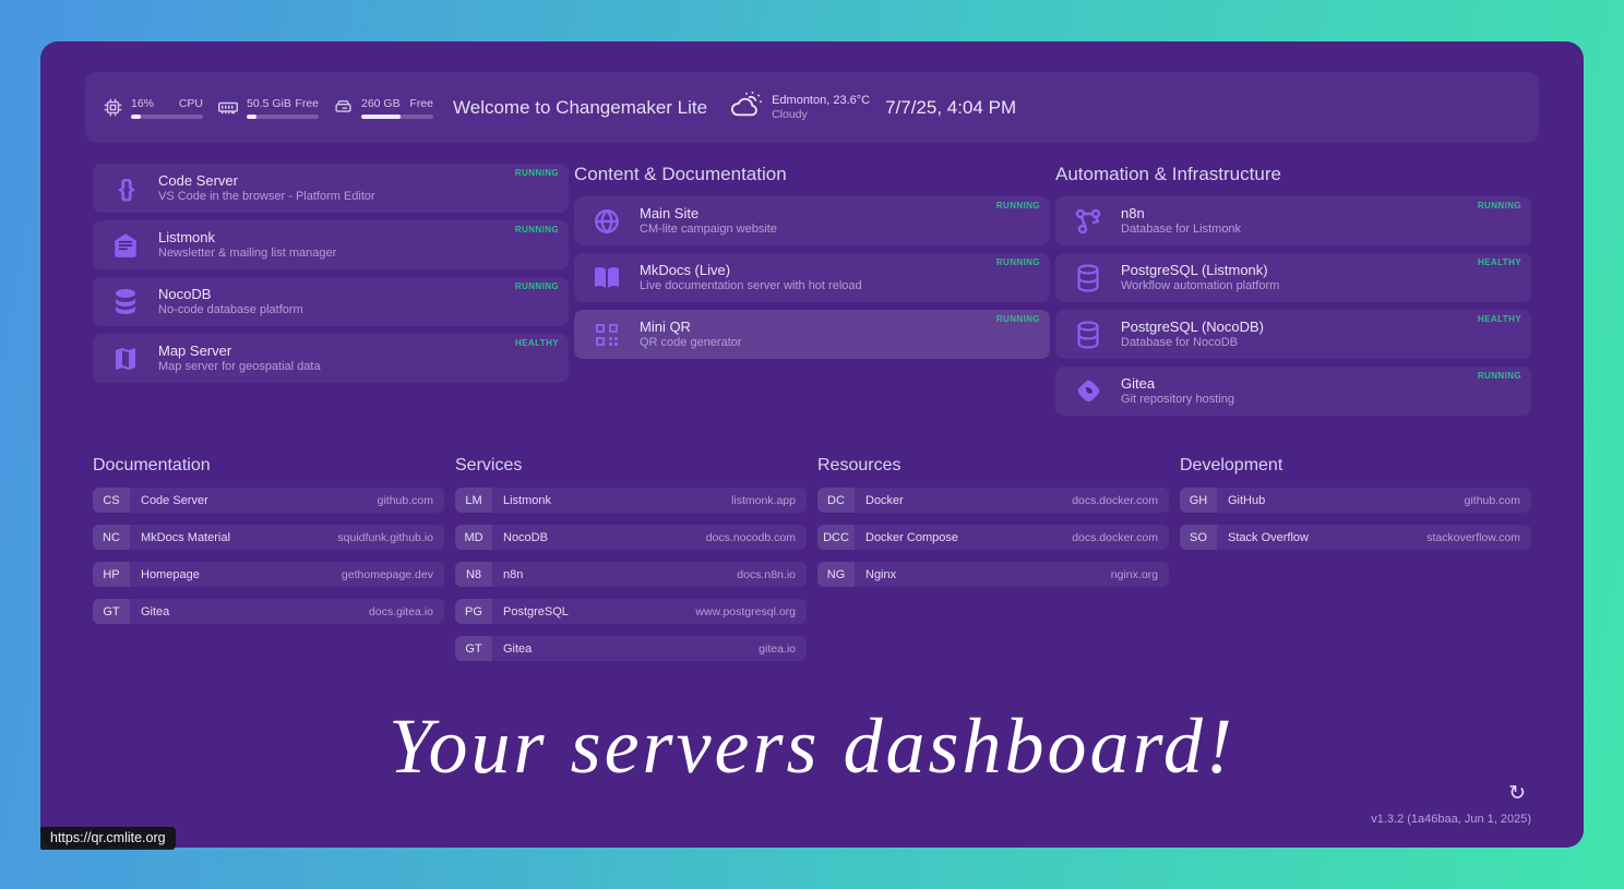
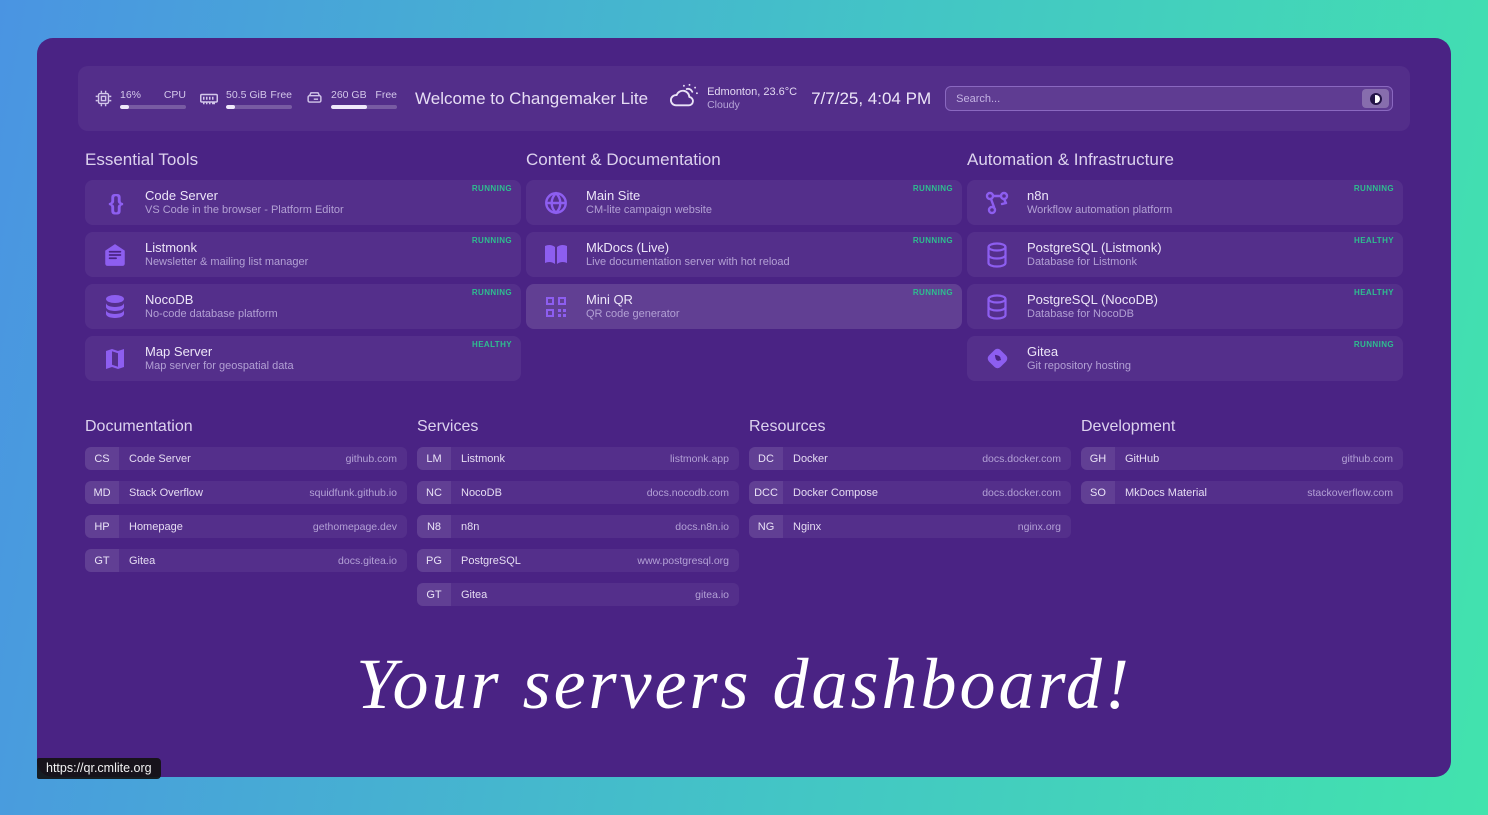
  16%
  CPU
  50.5 GiB
  Free
  260 GB
  Free
  Welcome to Changemaker Lite
  Edmonton, 23.6°C
  Cloudy
  7/7/25, 4:04 PM
+ Search...
+ Essential Tools
  { }
  Code Server
  VS Code in the browser - Platform Editor
  RUNNING
  Listmonk
  Newsletter & mailing list manager
  RUNNING
  NocoDB
  No-code database platform
  RUNNING
  Map Server
  Map server for geospatial data
  HEALTHY
  Content & Documentation
  Main Site
  CM-lite campaign website
  RUNNING
  MkDocs (Live)
  Live documentation server with hot reload
  RUNNING
  Mini QR
  QR code generator
  RUNNING
  Automation & Infrastructure
  n8n
- Database for Listmonk
+ Workflow automation platform
  RUNNING
  PostgreSQL (Listmonk)
- Workflow automation platform
+ Database for Listmonk
  HEALTHY
  PostgreSQL (NocoDB)
  Database for NocoDB
  HEALTHY
  Gitea
  Git repository hosting
  RUNNING
  Documentation
  CS
  Code Server
  github.com
- NC
+ MD
- MkDocs Material
+ Stack Overflow
  squidfunk.github.io
  HP
  Homepage
  gethomepage.dev
  GT
  Gitea
  docs.gitea.io
  Services
  LM
  Listmonk
  listmonk.app
- MD
+ NC
  NocoDB
  docs.nocodb.com
  N8
  n8n
  docs.n8n.io
  PG
  PostgreSQL
  www.postgresql.org
  GT
  Gitea
  gitea.io
  Resources
  DC
  Docker
  docs.docker.com
  DCC
  Docker Compose
  docs.docker.com
  NG
  Nginx
  nginx.org
  Development
  GH
  GitHub
  github.com
  SO
- Stack Overflow
+ MkDocs Material
  stackoverflow.com
  Your servers dashboard!
- ↻
- v1.3.2 (1a46baa, Jun 1, 2025)
  https://qr.cmlite.org
